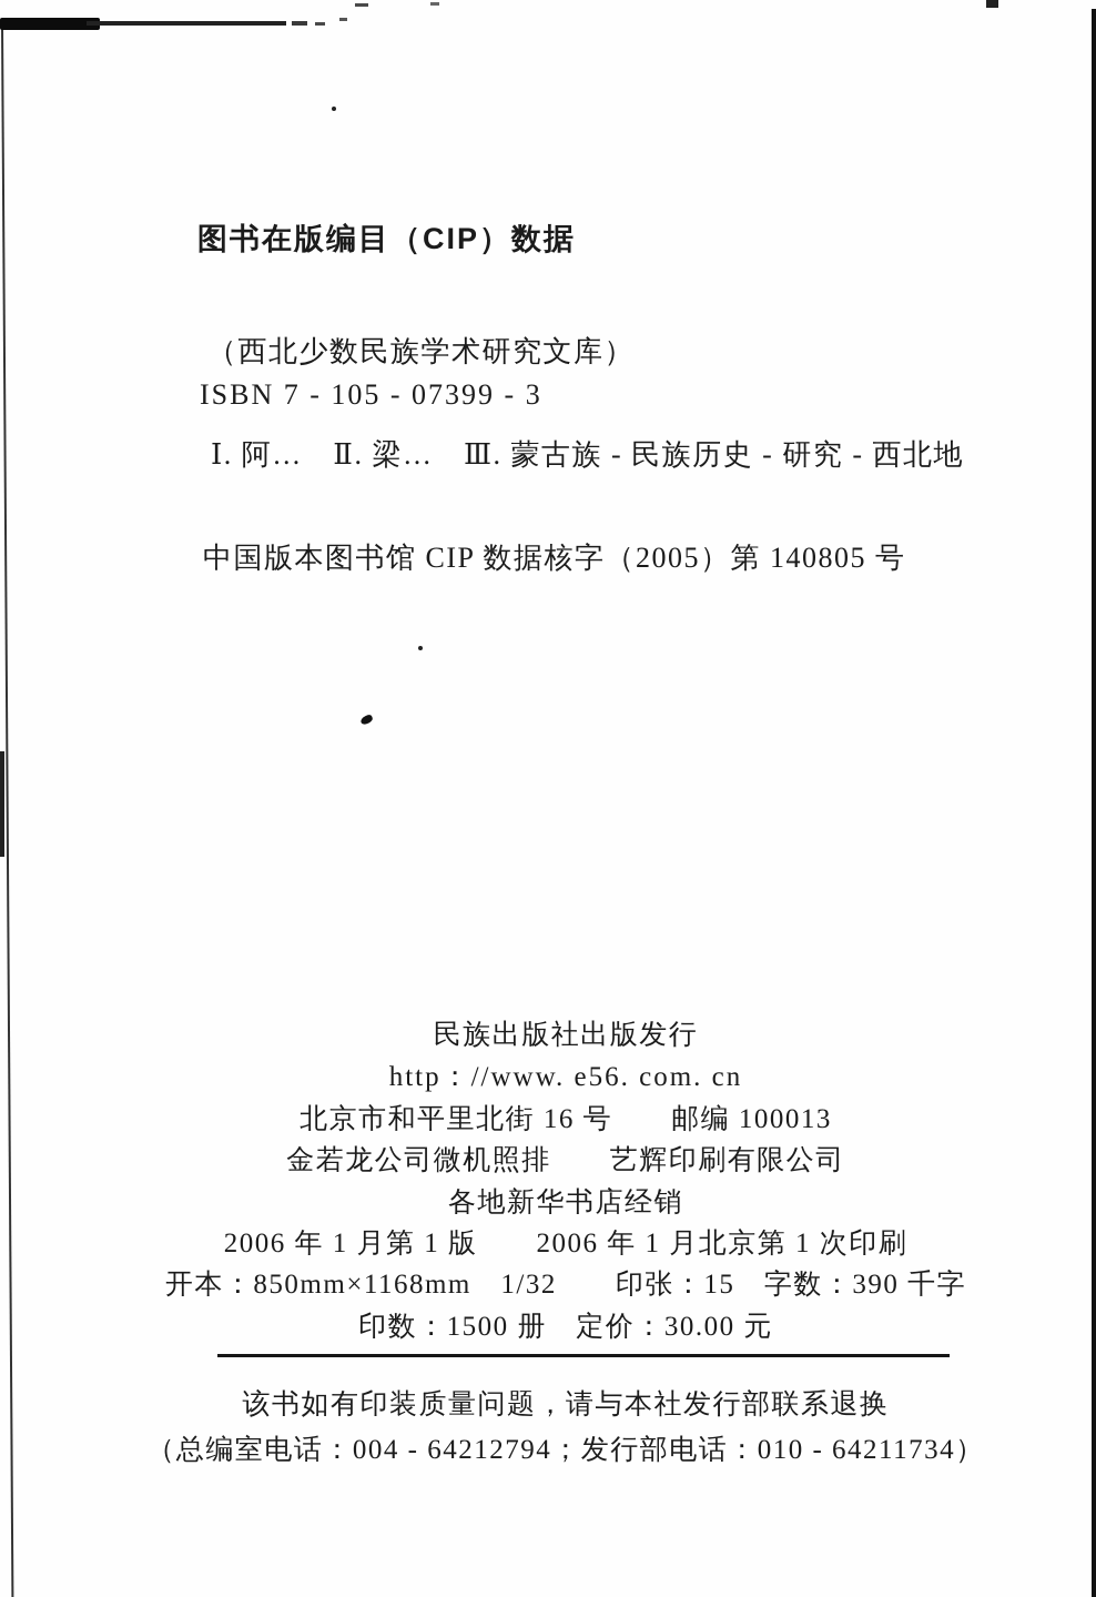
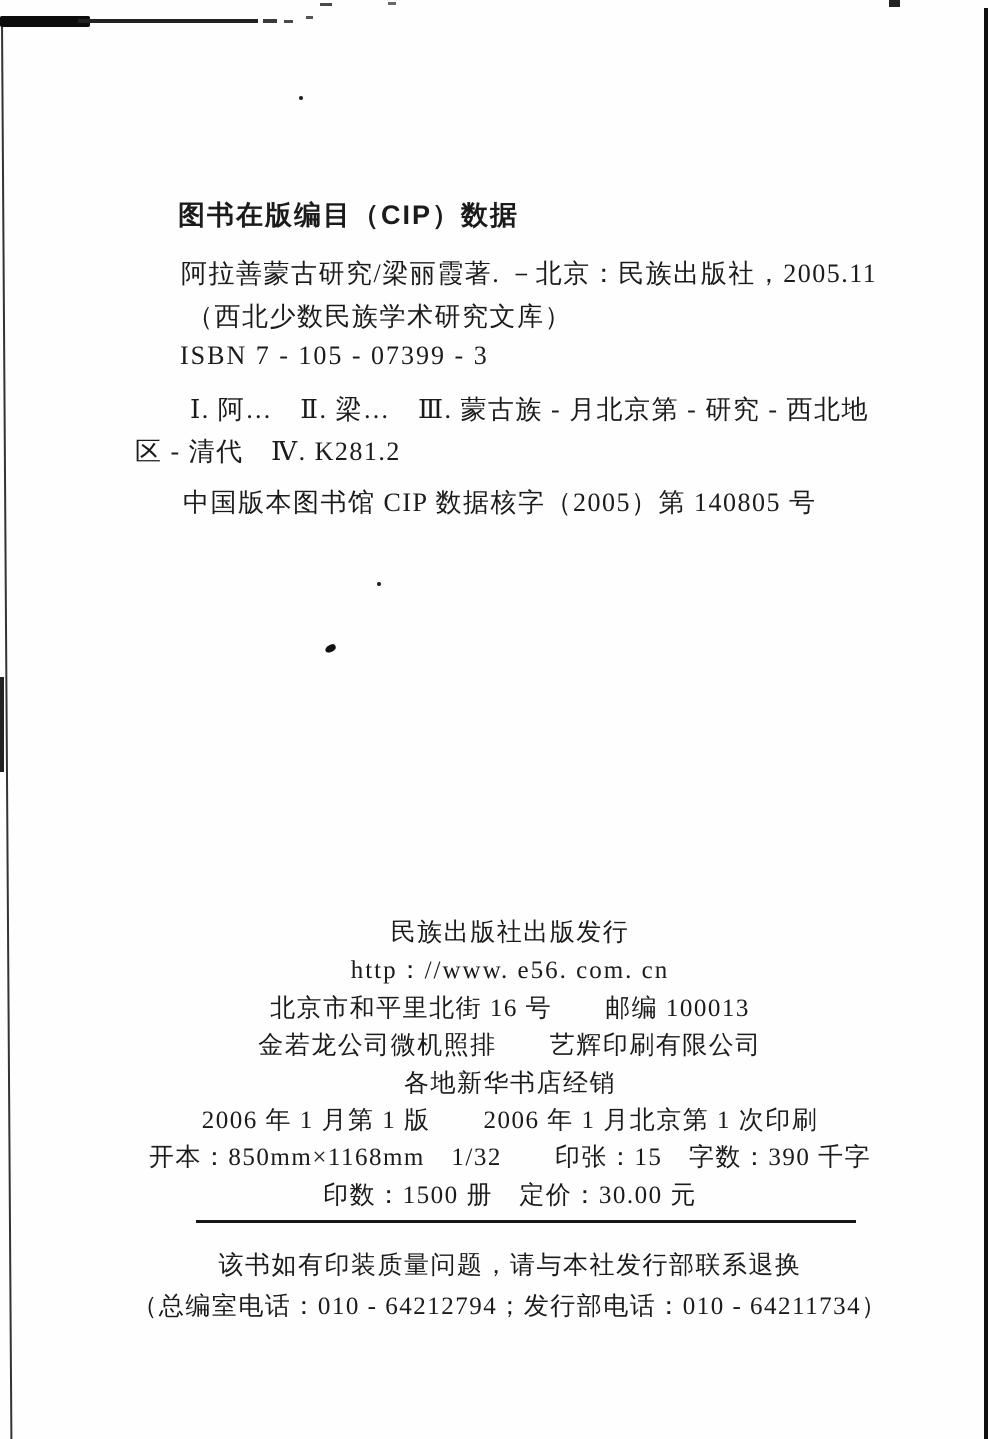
  图书在版编目（CIP）数据
+ 阿拉善蒙古研究/梁丽霞著. －北京：民族出版社，2005.11
  （西北少数民族学术研究文库）
  ISBN 7 - 105 - 07399 - 3
- Ⅰ. 阿… Ⅱ. 梁… Ⅲ. 蒙古族 - 民族历史 - 研究 - 西北地
+ Ⅰ. 阿… Ⅱ. 梁… Ⅲ. 蒙古族 - 月北京第 - 研究 - 西北地
+ 区 - 清代 Ⅳ. K281.2
  中国版本图书馆 CIP 数据核字（2005）第 140805 号
  民族出版社出版发行
  http：//www. e56. com. cn
  北京市和平里北街 16 号 邮编 100013
  金若龙公司微机照排 艺辉印刷有限公司
  各地新华书店经销
  2006 年 1 月第 1 版 2006 年 1 月北京第 1 次印刷
  开本：850mm×1168mm 1/32 印张：15 字数：390 千字
  印数：1500 册 定价：30.00 元
  该书如有印装质量问题，请与本社发行部联系退换
- （总编室电话：004 - 64212794；发行部电话：010 - 64211734）
+ （总编室电话：010 - 64212794；发行部电话：010 - 64211734）
